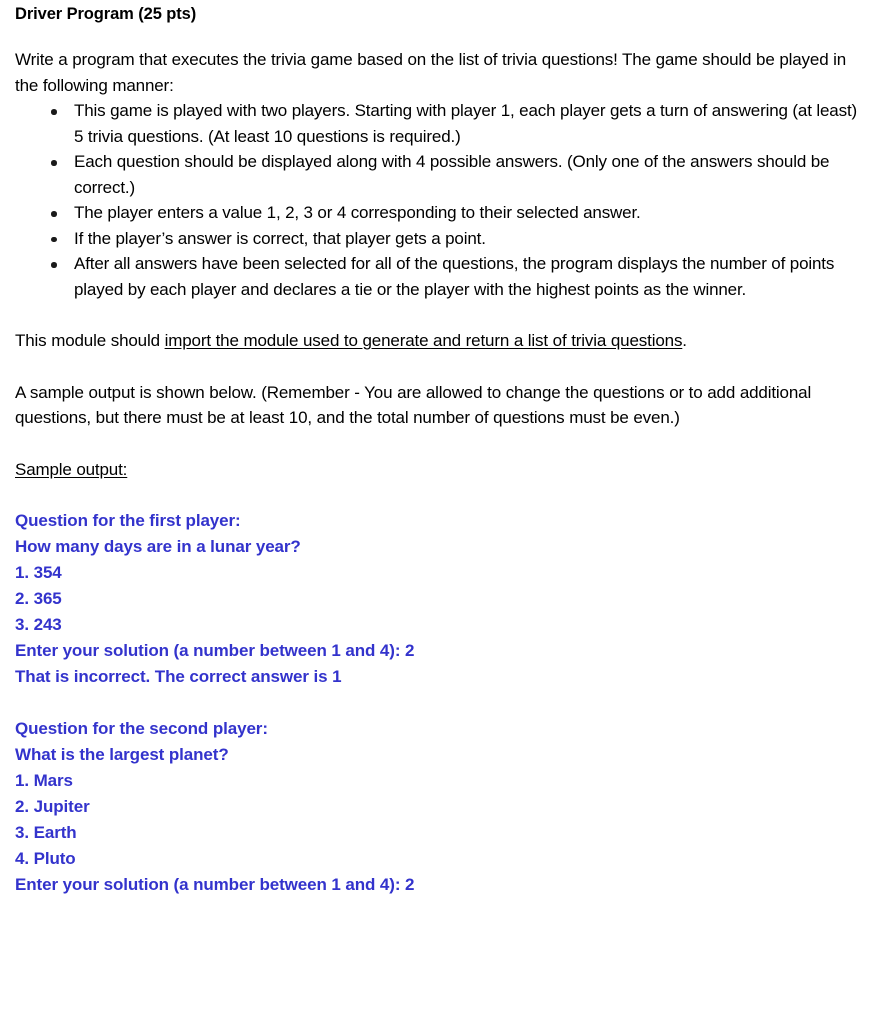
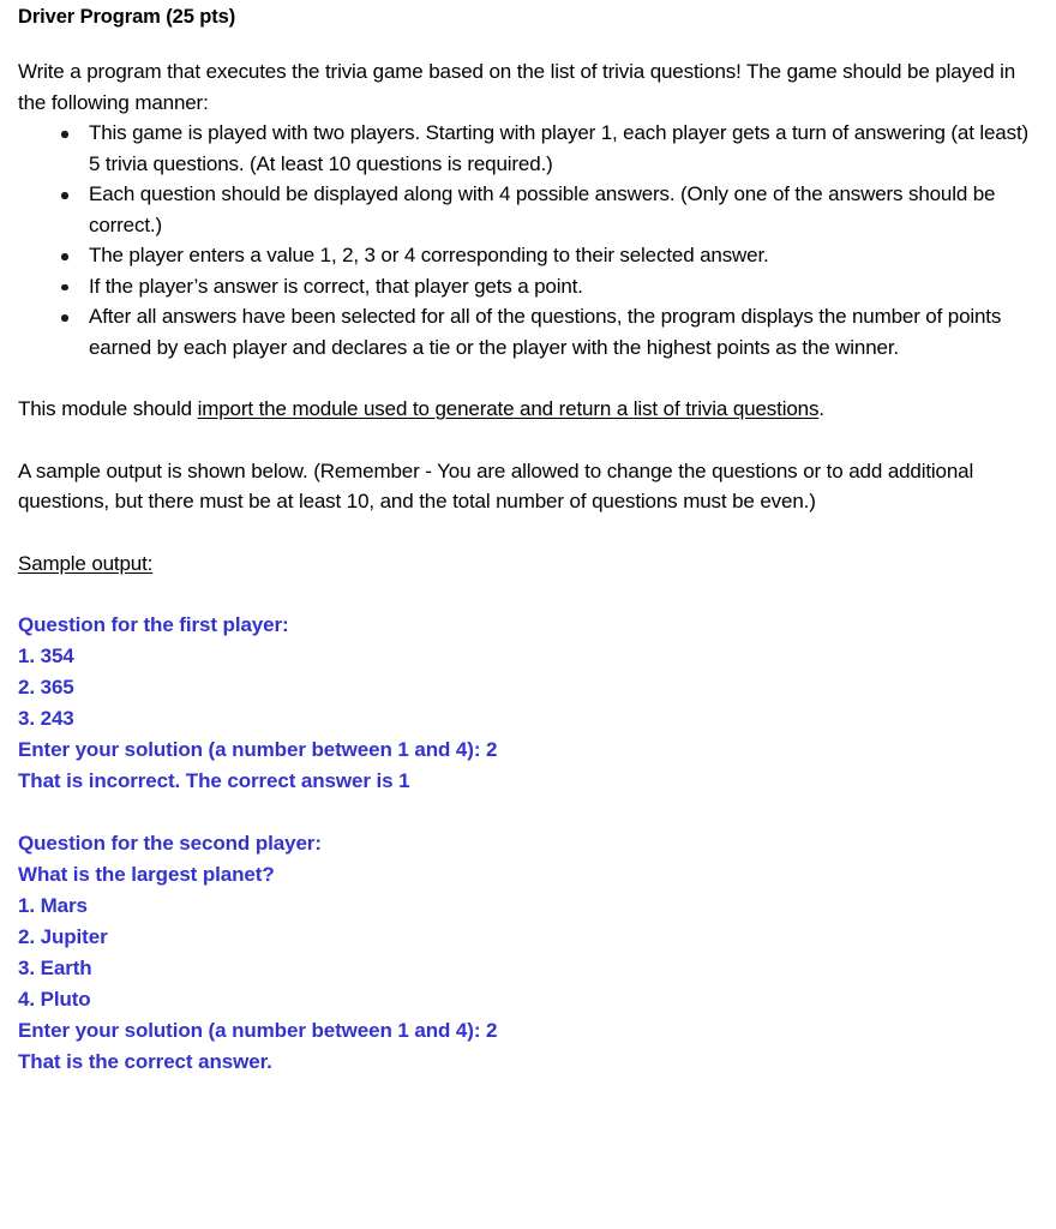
  Driver Program (25 pts)
  Write a program that executes the trivia game based on the list of trivia questions! The game should be played in the following manner:
  This game is played with two players. Starting with player 1, each player gets a turn of answering (at least) 5 trivia questions. (At least 10 questions is required.)
  Each question should be displayed along with 4 possible answers. (Only one of the answers should be correct.)
  The player enters a value 1, 2, 3 or 4 corresponding to their selected answer.
  If the player’s answer is correct, that player gets a point.
- After all answers have been selected for all of the questions, the program displays the number of points played by each player and declares a tie or the player with the highest points as the winner.
+ After all answers have been selected for all of the questions, the program displays the number of points earned by each player and declares a tie or the player with the highest points as the winner.
  This module should import the module used to generate and return a list of trivia questions.
  A sample output is shown below. (Remember - You are allowed to change the questions or to add additional questions, but there must be at least 10, and the total number of questions must be even.)
  Sample output:
  Question for the first player:
- How many days are in a lunar year?
  1. 354
  2. 365
  3. 243
  Enter your solution (a number between 1 and 4): 2
  That is incorrect. The correct answer is 1
  Question for the second player:
  What is the largest planet?
  1. Mars
  2. Jupiter
  3. Earth
  4. Pluto
  Enter your solution (a number between 1 and 4): 2
+ That is the correct answer.
